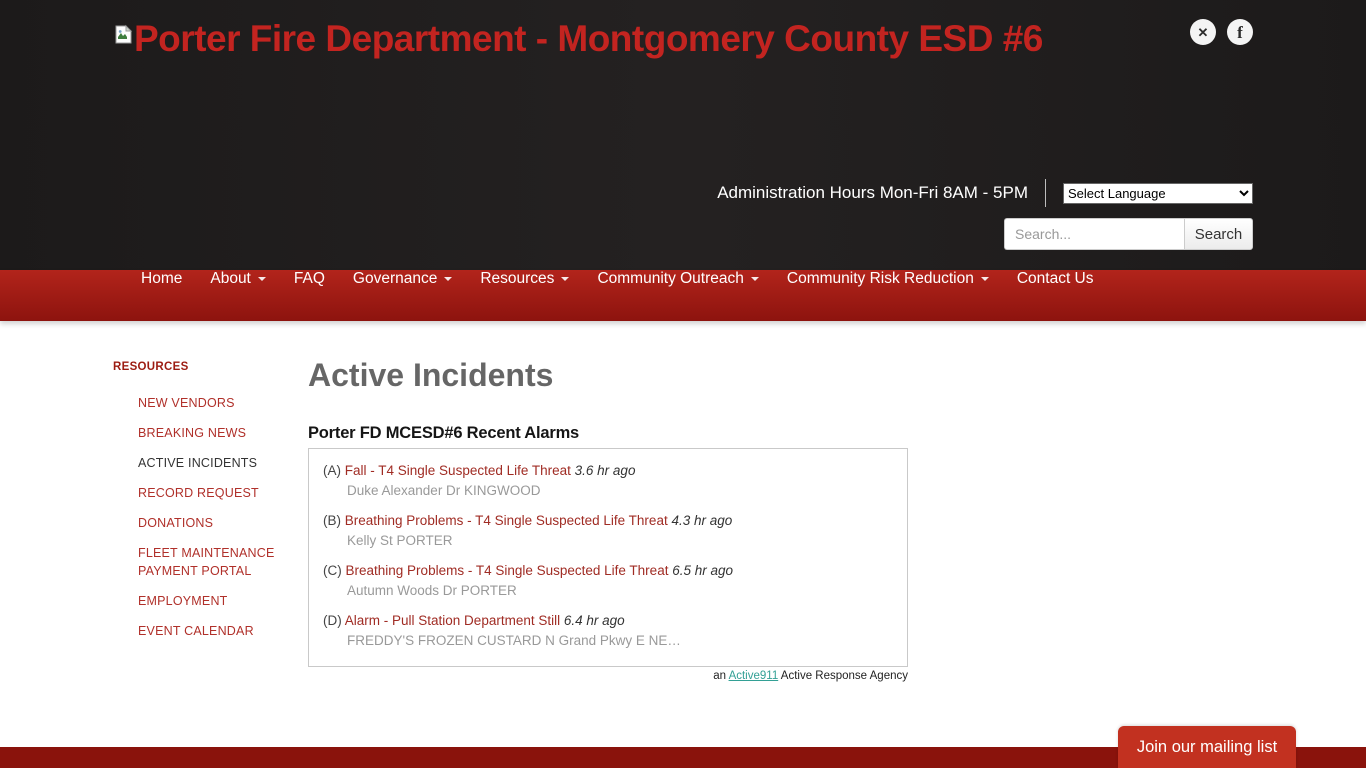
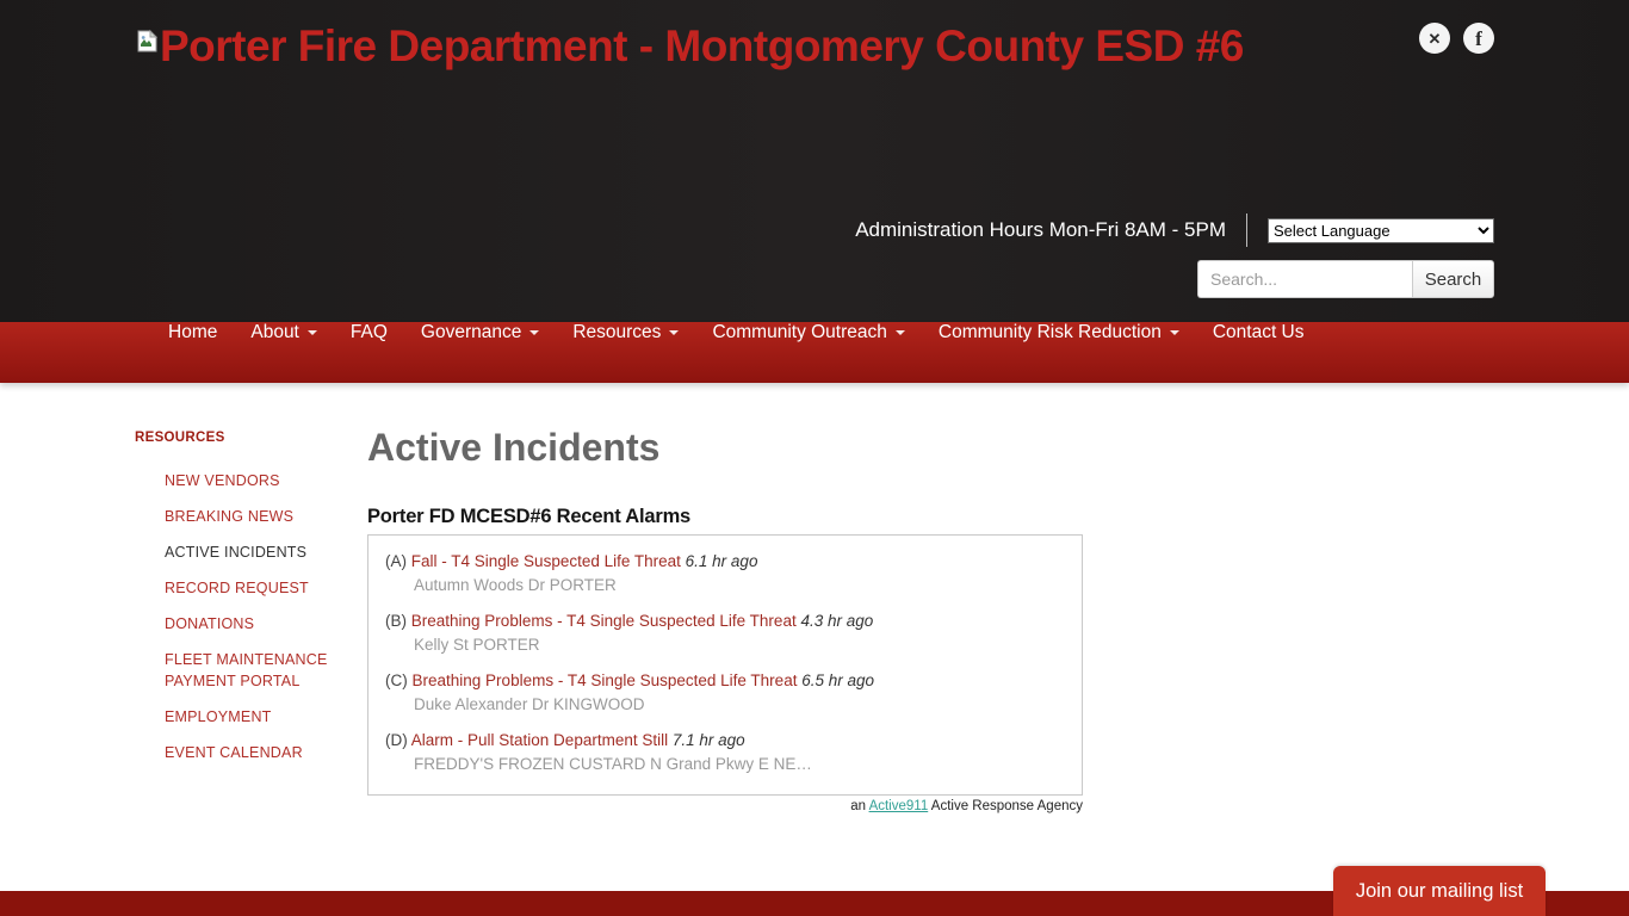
  Porter Fire Department - Montgomery County ESD #6
  ✕
  f
  Administration Hours Mon-Fri 8AM - 5PM
  Select Language
  Search...
  Search
  Home
  About
  FAQ
  Governance
  Resources
  Community Outreach
  Community Risk Reduction
  Contact Us
  RESOURCES
  NEW VENDORS
  BREAKING NEWS
  ACTIVE INCIDENTS
  RECORD REQUEST
  DONATIONS
  FLEET MAINTENANCE PAYMENT PORTAL
  EMPLOYMENT
  EVENT CALENDAR
  Active Incidents
  Porter FD MCESD#6 Recent Alarms
- (A) Fall - T4 Single Suspected Life Threat 3.6 hr ago
+ (A) Fall - T4 Single Suspected Life Threat 6.1 hr ago
- Duke Alexander Dr KINGWOOD
+ Autumn Woods Dr PORTER
  (B) Breathing Problems - T4 Single Suspected Life Threat 4.3 hr ago
  Kelly St PORTER
  (C) Breathing Problems - T4 Single Suspected Life Threat 6.5 hr ago
- Autumn Woods Dr PORTER
+ Duke Alexander Dr KINGWOOD
- (D) Alarm - Pull Station Department Still 6.4 hr ago
+ (D) Alarm - Pull Station Department Still 7.1 hr ago
  FREDDY'S FROZEN CUSTARD N Grand Pkwy E NE…
  an Active911 Active Response Agency
  Join our mailing list
